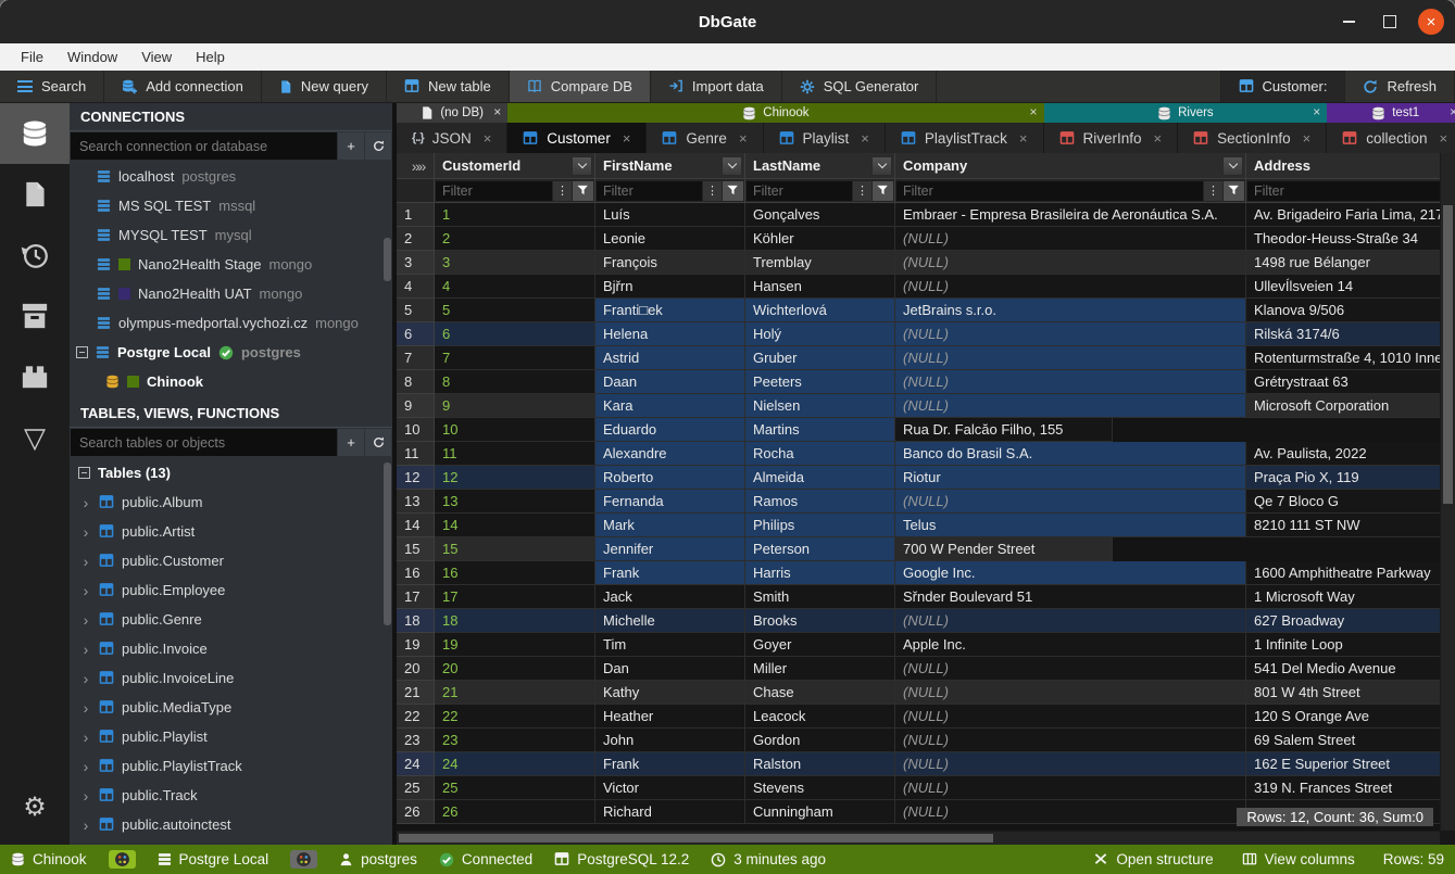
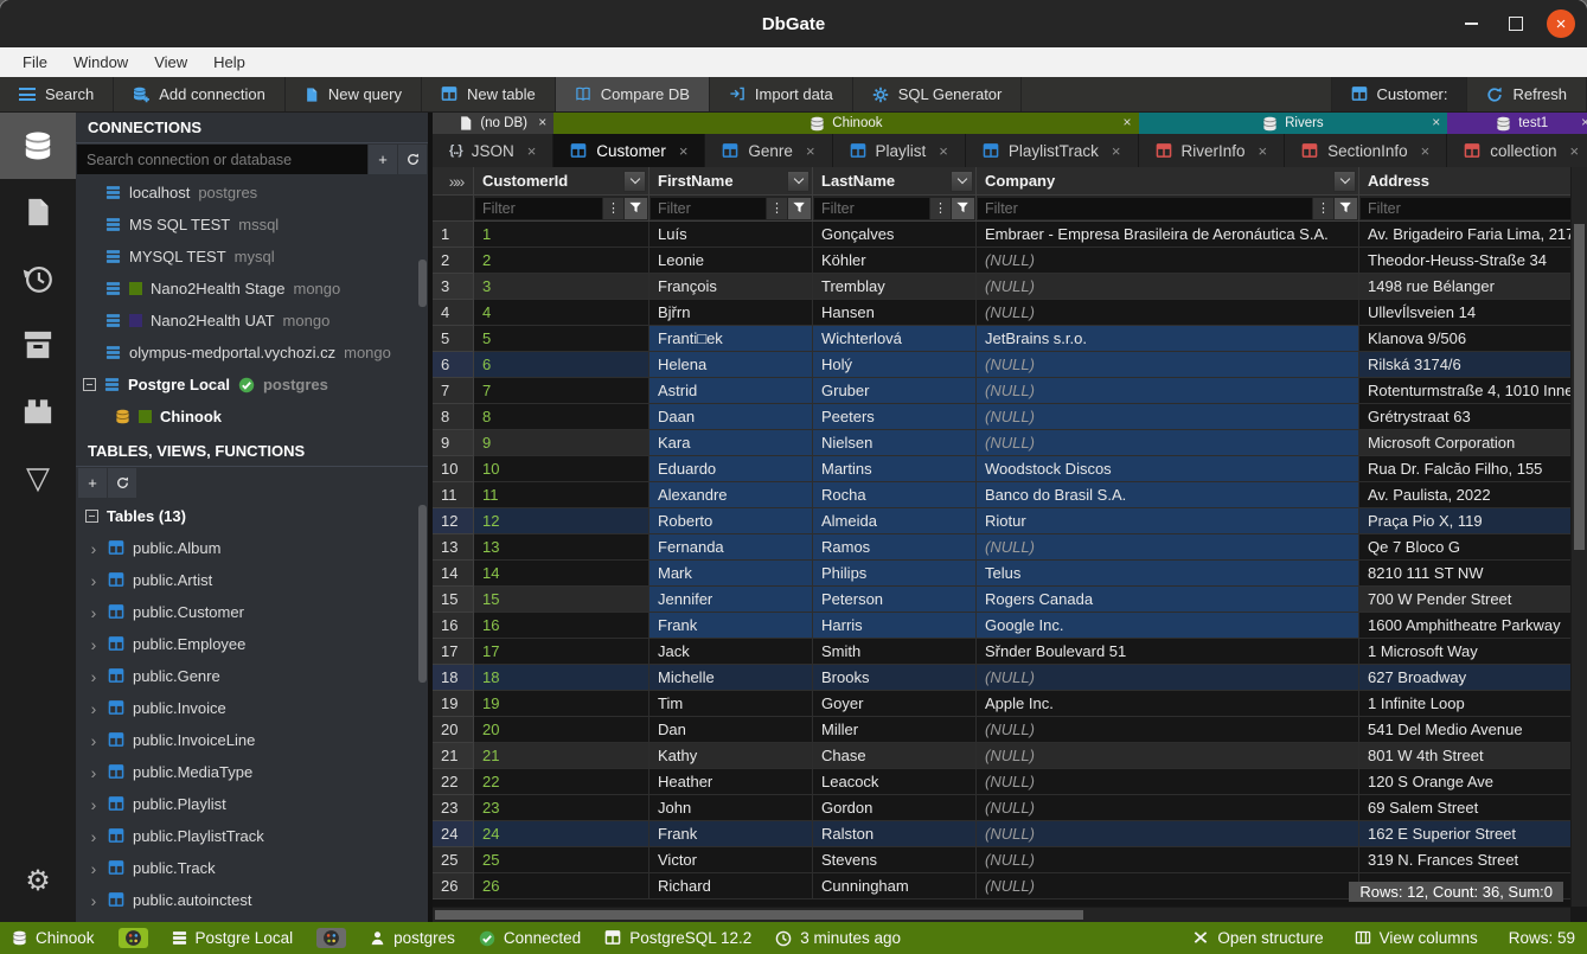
  DbGate
  ×
  File
  Window
  View
  Help
  Search
  Add connection
  New query
  New table
  Compare DB
  Import data
  SQL Generator
  Customer:
  Refresh
  ▽
  ⚙
  CONNECTIONS
  Search connection or database
  +
  localhost
  postgres
  MS SQL TEST
  mssql
  MYSQL TEST
  mysql
  Nano2Health Stage
  mongo
  Nano2Health UAT
  mongo
  olympus-medportal.vychozi.cz
  mongo
  Postgre Local
  postgres
  Chinook
  TABLES, VIEWS, FUNCTIONS
- Search tables or objects
  +
  Tables (13)
  ›
  public.Album
  ›
  public.Artist
  ›
  public.Customer
  ›
  public.Employee
  ›
  public.Genre
  ›
  public.Invoice
  ›
  public.InvoiceLine
  ›
  public.MediaType
  ›
  public.Playlist
  ›
  public.PlaylistTrack
  ›
  public.Track
  ›
  public.autoinctest
  (no DB)
  ×
  {..}
  JSON
  ×
  Chinook
  ×
  Customer
  ×
  Genre
  ×
  Playlist
  ×
  PlaylistTrack
  ×
  Rivers
  ×
  RiverInfo
  ×
  SectionInfo
  ×
  test1
  ×
  collection
  ×
  »»
  CustomerId
  FirstName
  LastName
  Company
  Address
  Filter
  ⋮
  Filter
  ⋮
  Filter
  ⋮
  Filter
  ⋮
  Filter
  1
  1
  Luís
  Gonçalves
  Embraer - Empresa Brasileira de Aeronáutica S.A.
  Av. Brigadeiro Faria Lima, 21
  2
  2
  Leonie
  Köhler
  (NULL)
  Theodor-Heuss-Straße 34
  3
  3
  François
  Tremblay
  (NULL)
  1498 rue Bélanger
  4
  4
  Bjřrn
  Hansen
  (NULL)
  UllevÍlsveien 14
  5
  5
  Franti□ek
  Wichterlová
  JetBrains s.r.o.
  Klanova 9/506
  6
  6
  Helena
  Holý
  (NULL)
  Rilská 3174/6
  7
  7
  Astrid
  Gruber
  (NULL)
  Rotenturmstraße 4, 1010 Inne
  8
  8
  Daan
  Peeters
  (NULL)
  Grétrystraat 63
  9
  9
  Kara
  Nielsen
  (NULL)
  Microsoft Corporation
  10
  10
  Eduardo
  Martins
+ Woodstock Discos
  Rua Dr. Falcăo Filho, 155
  11
  11
  Alexandre
  Rocha
  Banco do Brasil S.A.
  Av. Paulista, 2022
  12
  12
  Roberto
  Almeida
  Riotur
  Praça Pio X, 119
  13
  13
  Fernanda
  Ramos
  (NULL)
  Qe 7 Bloco G
  14
  14
  Mark
  Philips
  Telus
  8210 111 ST NW
  15
  15
  Jennifer
  Peterson
+ Rogers Canada
  700 W Pender Street
  16
  16
  Frank
  Harris
  Google Inc.
  1600 Amphitheatre Parkway
  17
  17
  Jack
  Smith
  Sřnder Boulevard 51
  1 Microsoft Way
  18
  18
  Michelle
  Brooks
  (NULL)
  627 Broadway
  19
  19
  Tim
  Goyer
  Apple Inc.
  1 Infinite Loop
  20
  20
  Dan
  Miller
  (NULL)
  541 Del Medio Avenue
  21
  21
  Kathy
  Chase
  (NULL)
  801 W 4th Street
  22
  22
  Heather
  Leacock
  (NULL)
  120 S Orange Ave
  23
  23
  John
  Gordon
  (NULL)
  69 Salem Street
  24
  24
  Frank
  Ralston
  (NULL)
  162 E Superior Street
  25
  25
  Victor
  Stevens
  (NULL)
  319 N. Frances Street
  26
  26
  Richard
  Cunningham
  (NULL)
  Rows: 12, Count: 36, Sum:0
  Chinook
  Postgre Local
  postgres
  Connected
  PostgreSQL 12.2
  3 minutes ago
  Open structure
  View columns
  Rows: 59
